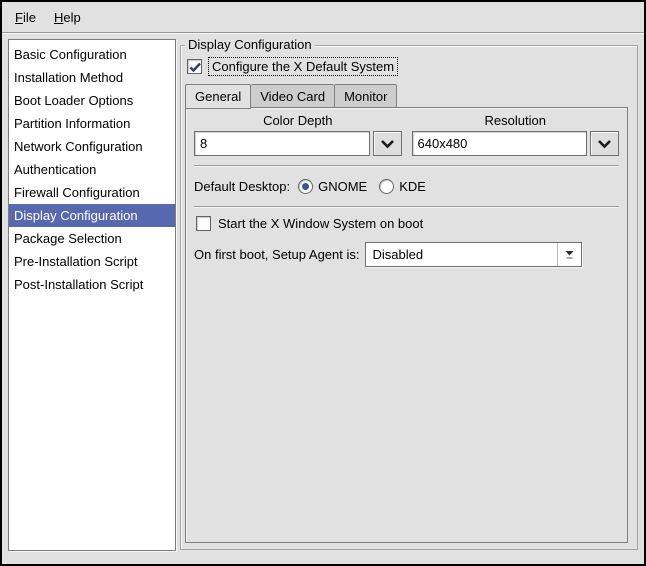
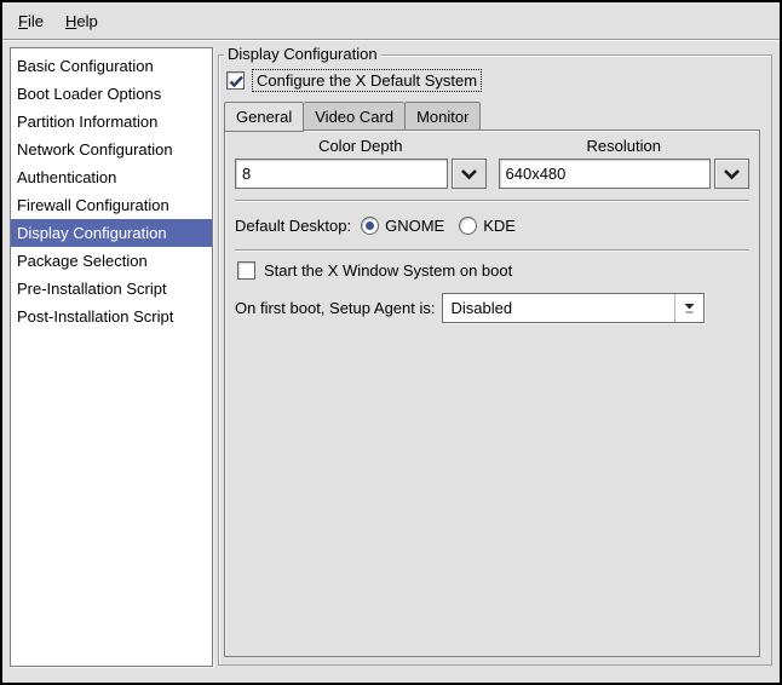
  File Help
  Basic Configuration
- Installation Method
  Boot Loader Options
  Partition Information
  Network Configuration
  Authentication
  Firewall Configuration
  Display Configuration
  Package Selection
  Pre-Installation Script
  Post-Installation Script
  Display Configuration
  Configure the X Default System
  General
  Video Card
  Monitor
  Color Depth
  8
  Resolution
  640x480
  Default Desktop:
  GNOME
  KDE
  Start the X Window System on boot
  On first boot, Setup Agent is:
  Disabled
